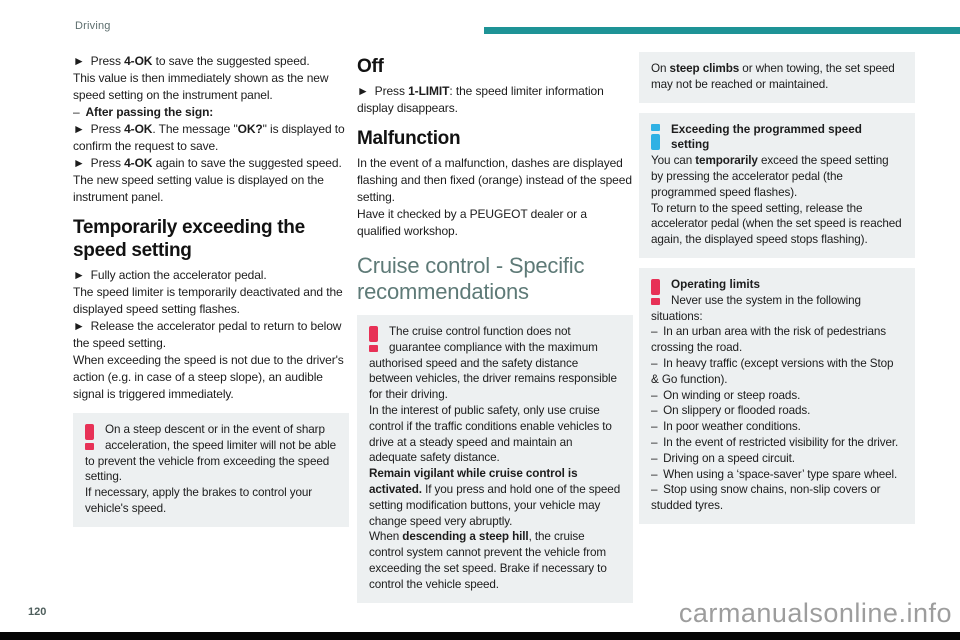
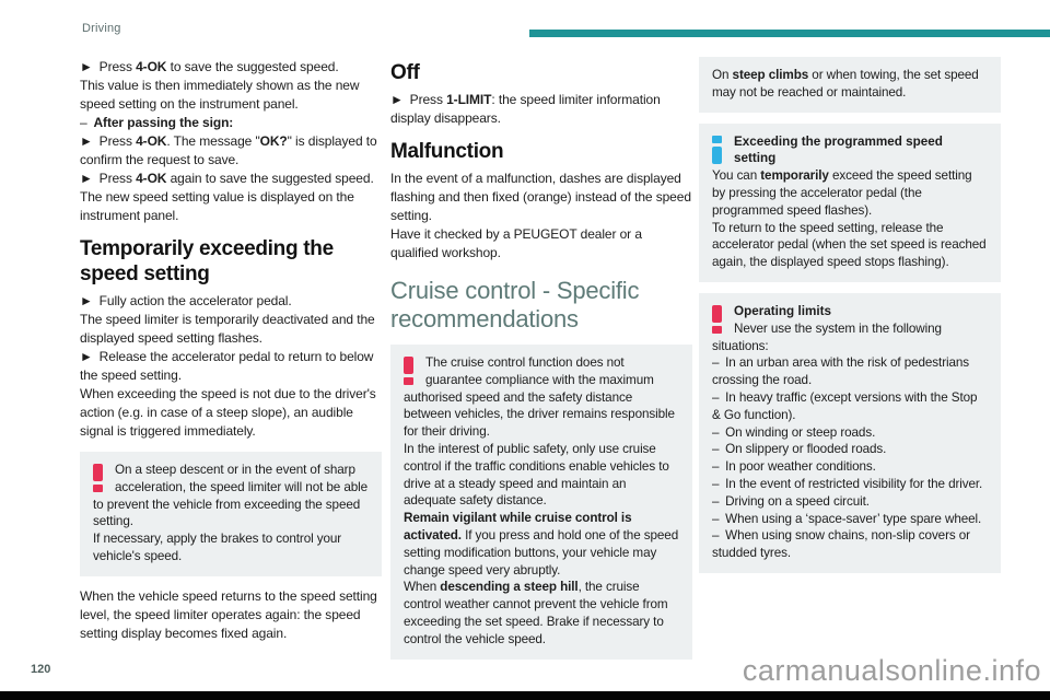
  Driving
  ► Press 4-OK to save the suggested speed.
  This value is then immediately shown as the new speed setting on the instrument panel.
  – After passing the sign:
  ► Press 4-OK. The message "OK?" is displayed to confirm the request to save.
  ► Press 4-OK again to save the suggested speed. The new speed setting value is displayed on the instrument panel.
  Temporarily exceeding the speed setting
  ► Fully action the accelerator pedal.
  The speed limiter is temporarily deactivated and the displayed speed setting flashes.
  ► Release the accelerator pedal to return to below the speed setting.
  When exceeding the speed is not due to the driver's action (e.g. in case of a steep slope), an audible signal is triggered immediately.
  On a steep descent or in the event of sharp acceleration, the speed limiter will not be able to prevent the vehicle from exceeding the speed setting.
  If necessary, apply the brakes to control your vehicle's speed.
+ When the vehicle speed returns to the speed setting level, the speed limiter operates again: the speed setting display becomes fixed again.
  Off
  ► Press 1-LIMIT: the speed limiter information display disappears.
  Malfunction
  In the event of a malfunction, dashes are displayed flashing and then fixed (orange) instead of the speed setting.
  Have it checked by a PEUGEOT dealer or a qualified workshop.
  Cruise control - Specific recommendations
  The cruise control function does not guarantee compliance with the maximum authorised speed and the safety distance between vehicles, the driver remains responsible for their driving.
  In the interest of public safety, only use cruise control if the traffic conditions enable vehicles to drive at a steady speed and maintain an adequate safety distance.
  Remain vigilant while cruise control is activated. If you press and hold one of the speed setting modification buttons, your vehicle may change speed very abruptly.
- When descending a steep hill, the cruise control system cannot prevent the vehicle from exceeding the set speed. Brake if necessary to control the vehicle speed.
+ When descending a steep hill, the cruise control weather cannot prevent the vehicle from exceeding the set speed. Brake if necessary to control the vehicle speed.
  On steep climbs or when towing, the set speed may not be reached or maintained.
  Exceeding the programmed speed setting
  You can temporarily exceed the speed setting by pressing the accelerator pedal (the programmed speed flashes).
  To return to the speed setting, release the accelerator pedal (when the set speed is reached again, the displayed speed stops flashing).
  Operating limits
  Never use the system in the following situations:
  – In an urban area with the risk of pedestrians crossing the road.
  – In heavy traffic (except versions with the Stop & Go function).
  – On winding or steep roads.
  – On slippery or flooded roads.
  – In poor weather conditions.
  – In the event of restricted visibility for the driver.
  – Driving on a speed circuit.
  – When using a ‘space-saver’ type spare wheel.
- – Stop using snow chains, non-slip covers or studded tyres.
+ – When using snow chains, non-slip covers or studded tyres.
  120
  carmanualsonline.info
